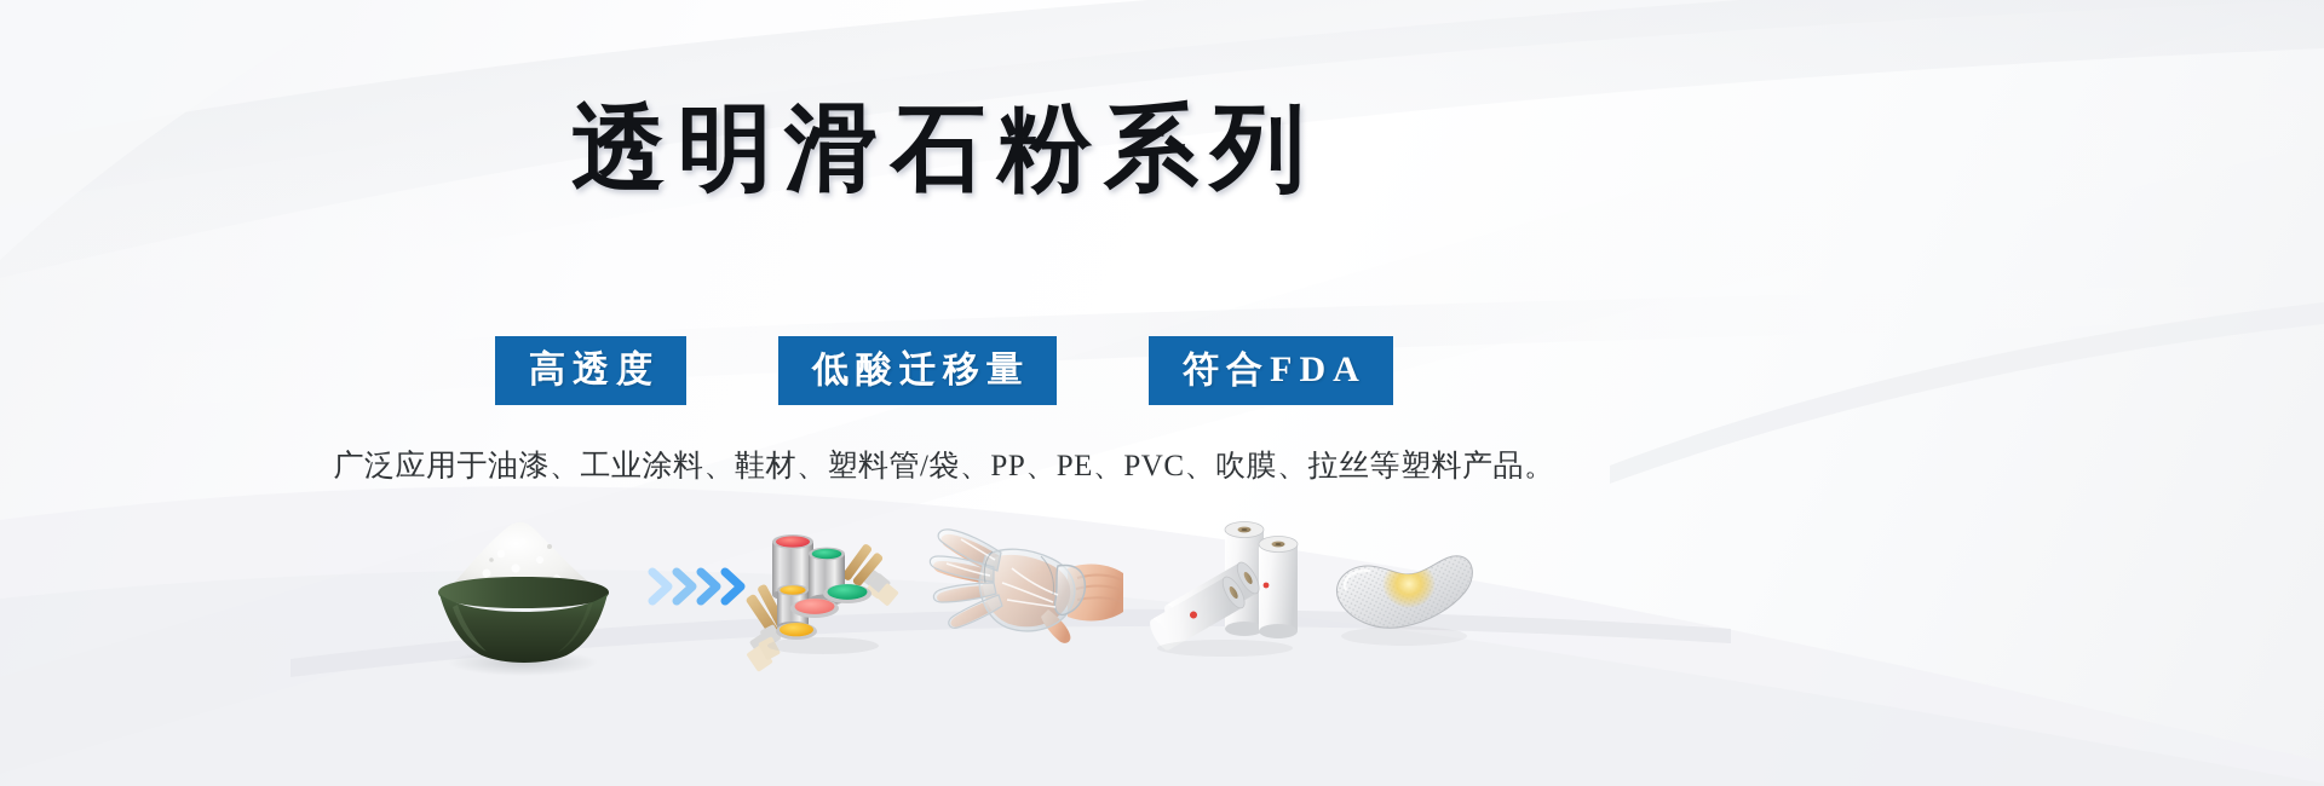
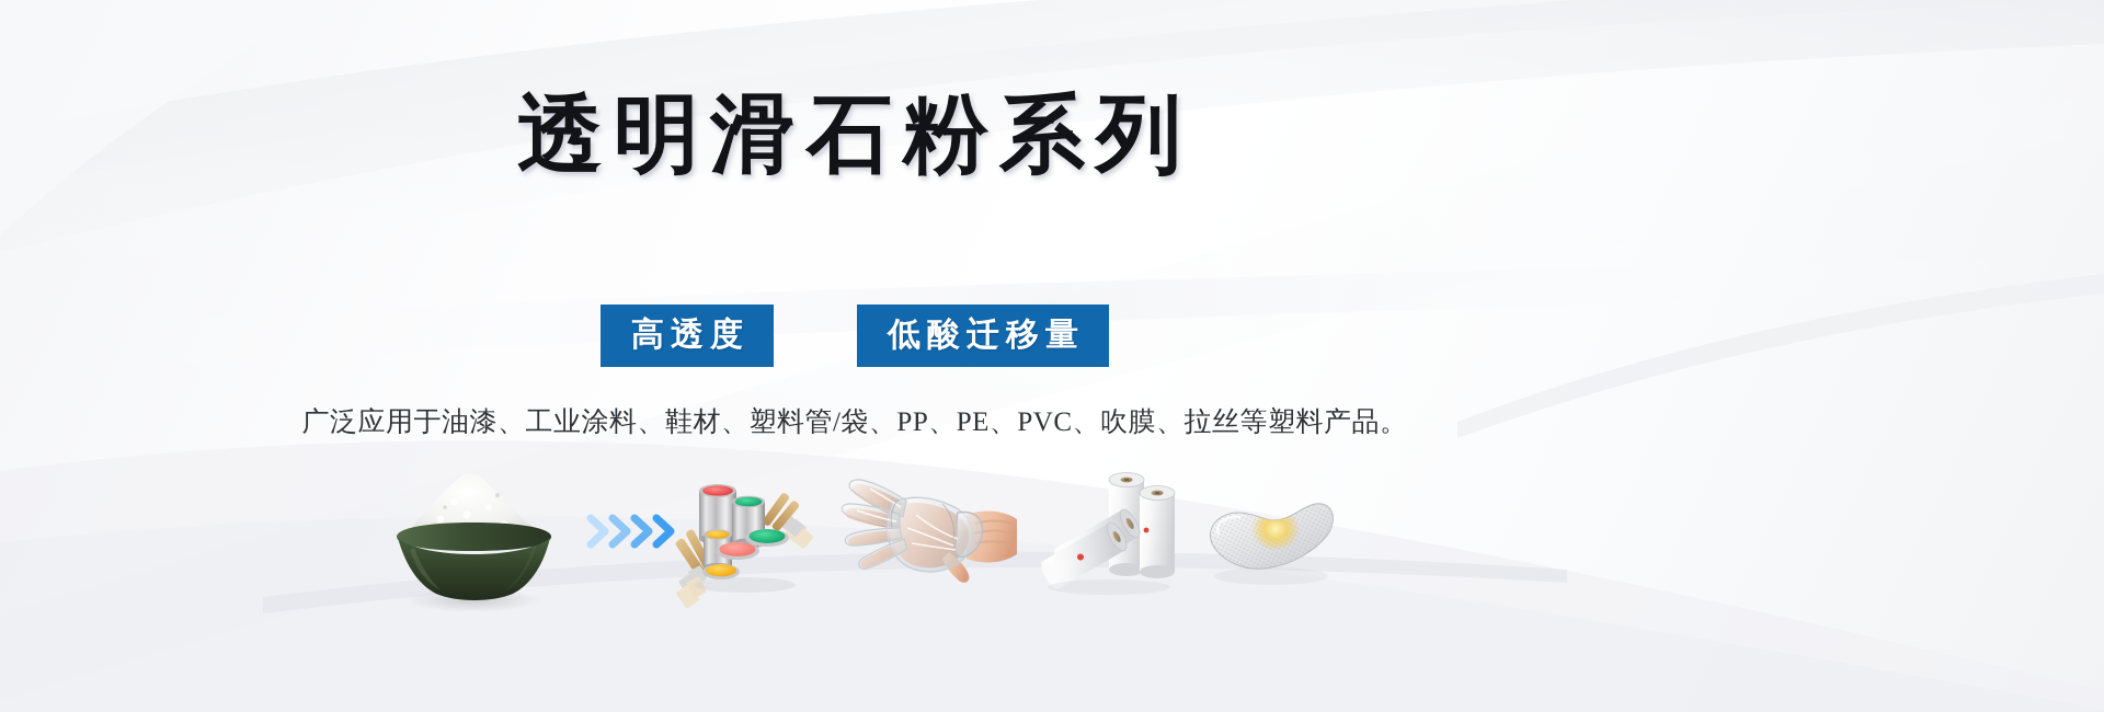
  透明滑石粉系列
  高透度
  低酸迁移量
- 符合FDA
  广泛应用于油漆、工业涂料、鞋材、塑料管/袋、PP、PE、PVC、吹膜、拉丝等塑料产品。
